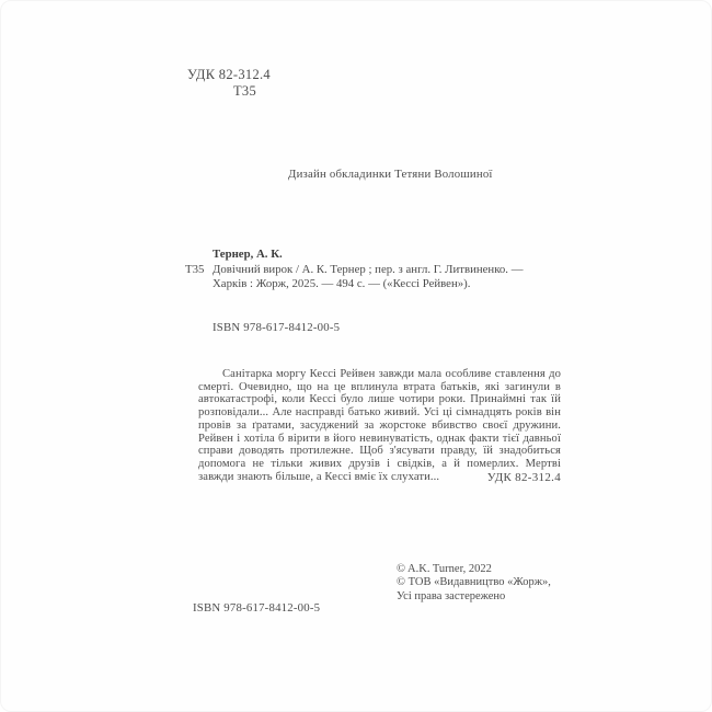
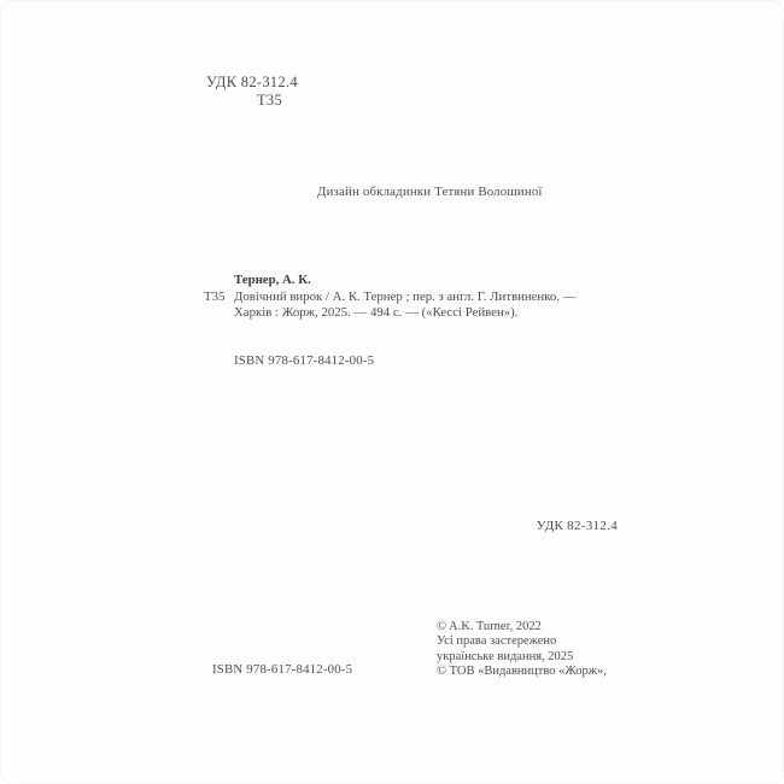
  УДК 82-312.4
  Т35
  Дизайн обкладинки Тетяни Волошиної
  Тернер, А. К.
  Т35
  Довічний вирок / А. К. Тернер ; пер. з англ. Г. Литвиненко. — Харків : Жорж, 2025. — 494 с. — («Кессі Рейвен»).
  ISBN 978-617-8412-00-5
- Санітарка моргу Кессі Рейвен завжди мала особливе ставлення до смерті. Очевидно, що на це вплинула втрата батьків, які загинули в автокатастрофі, коли Кессі було лише чотири роки. Принаймні так їй розповідали... Але насправді батько живий. Усі ці сімнадцять років він провів за ґратами, засуджений за жорстоке вбивство своєї дружини. Рейвен і хотіла б вірити в його невинуватість, однак факти тієї давньої справи доводять протилежне. Щоб з'ясувати правду, їй знадобиться допомога не тільки живих друзів і свідків, а й померлих. Мертві завжди знають більше, а Кессі вміє їх слухати...
  УДК 82-312.4
  © A.K. Turner, 2022
- © ТОВ «Видавництво «Жорж»,
+ Усі права застережено
+ українське видання, 2025
- Усі права застережено
+ © ТОВ «Видавництво «Жорж»,
  ISBN 978-617-8412-00-5
